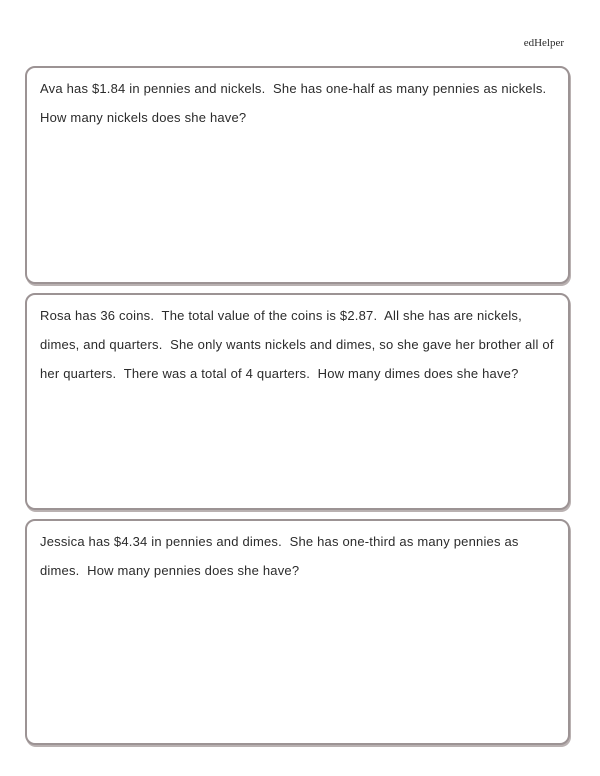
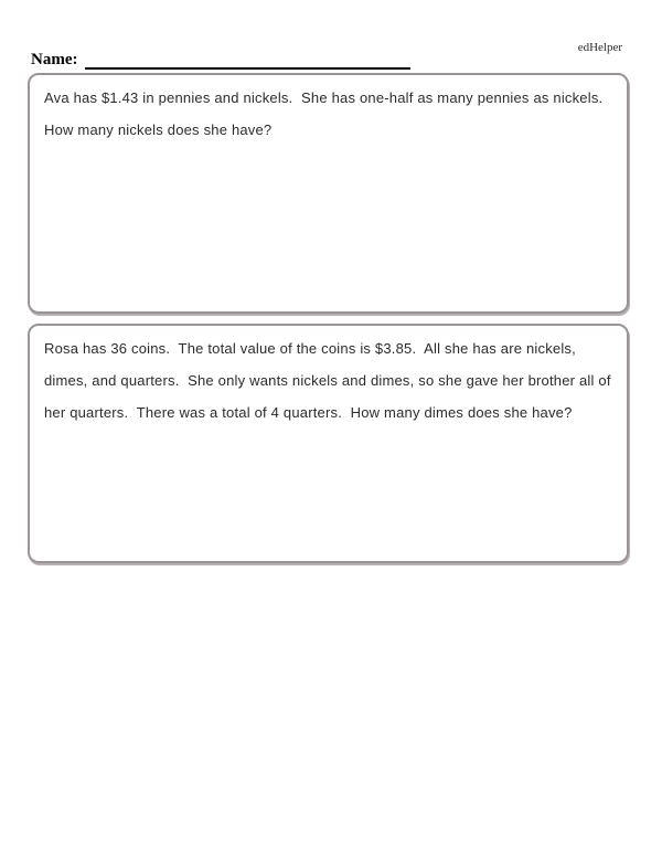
  edHelper
+ Name:
- Ava has $1.84 in pennies and nickels. She has one-half as many pennies as nickels. How many nickels does she have?
+ Ava has $1.43 in pennies and nickels. She has one-half as many pennies as nickels. How many nickels does she have?
- Rosa has 36 coins. The total value of the coins is $2.87. All she has are nickels, dimes, and quarters. She only wants nickels and dimes, so she gave her brother all of her quarters. There was a total of 4 quarters. How many dimes does she have?
+ Rosa has 36 coins. The total value of the coins is $3.85. All she has are nickels, dimes, and quarters. She only wants nickels and dimes, so she gave her brother all of her quarters. There was a total of 4 quarters. How many dimes does she have?
- Jessica has $4.34 in pennies and dimes. She has one-third as many pennies as dimes. How many pennies does she have?
